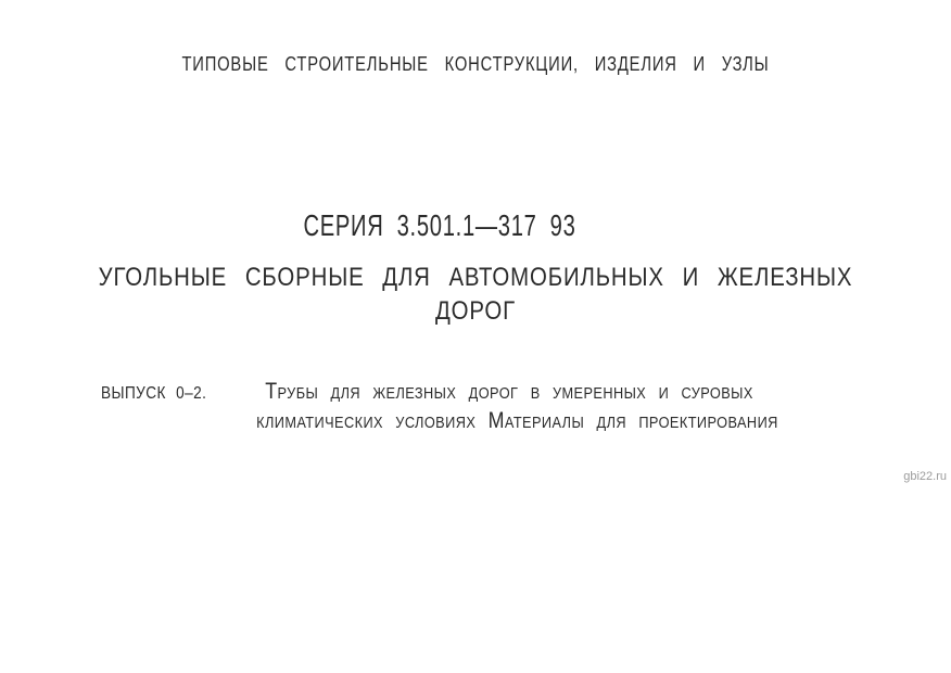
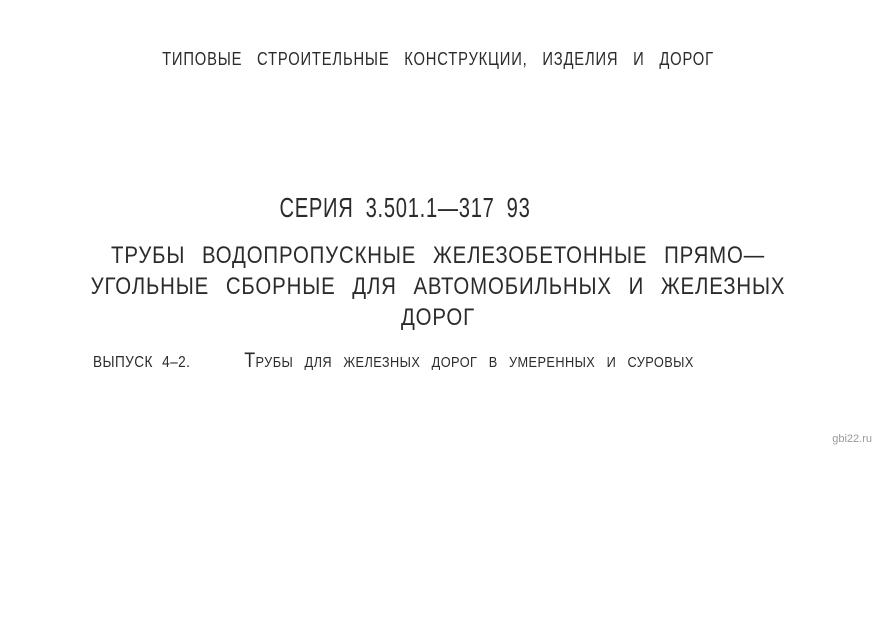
- ТИПОВЫЕ СТРОИТЕЛЬНЫЕ КОНСТРУКЦИИ, ИЗДЕЛИЯ И УЗЛЫ
+ ТИПОВЫЕ СТРОИТЕЛЬНЫЕ КОНСТРУКЦИИ, ИЗДЕЛИЯ И ДОРОГ
  СЕРИЯ 3.501.1—317 93
+ ТРУБЫ ВОДОПРОПУСКНЫЕ ЖЕЛЕЗОБЕТОННЫЕ ПРЯМО—
  УГОЛЬНЫЕ СБОРНЫЕ ДЛЯ АВТОМОБИЛЬНЫХ И ЖЕЛЕЗНЫХ
  ДОРОГ
- ВЫПУСК 0–2.
+ ВЫПУСК 4–2.
  Трубы для железных дорог в умеренных и суровых
- климатических условиях Материалы для проектирования
  gbi22.ru
